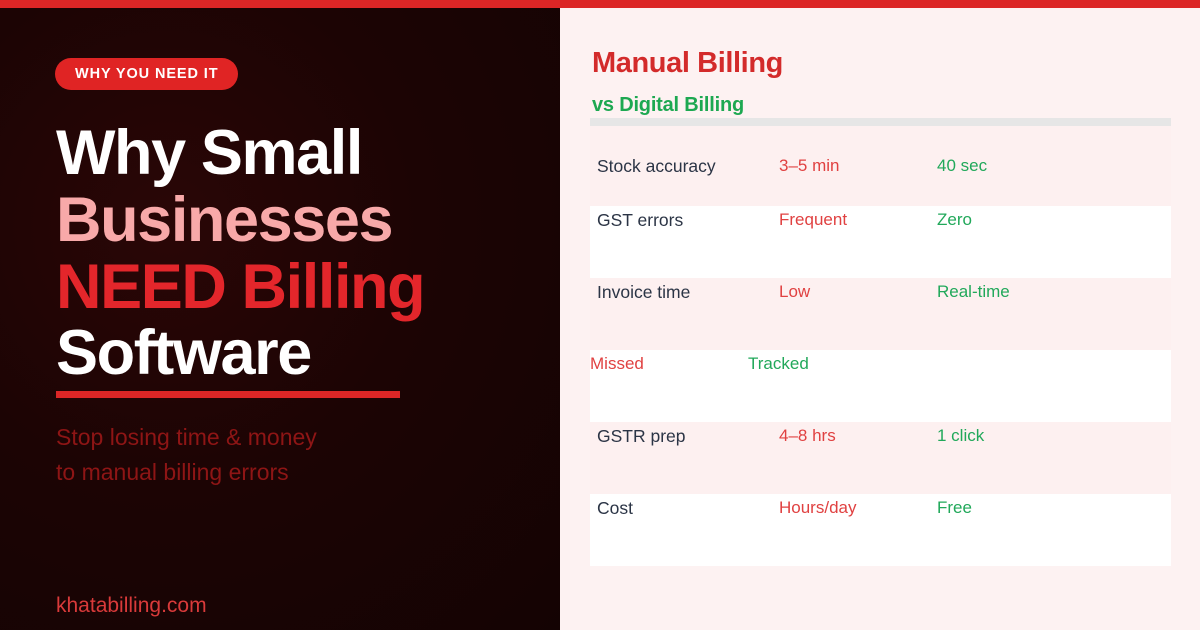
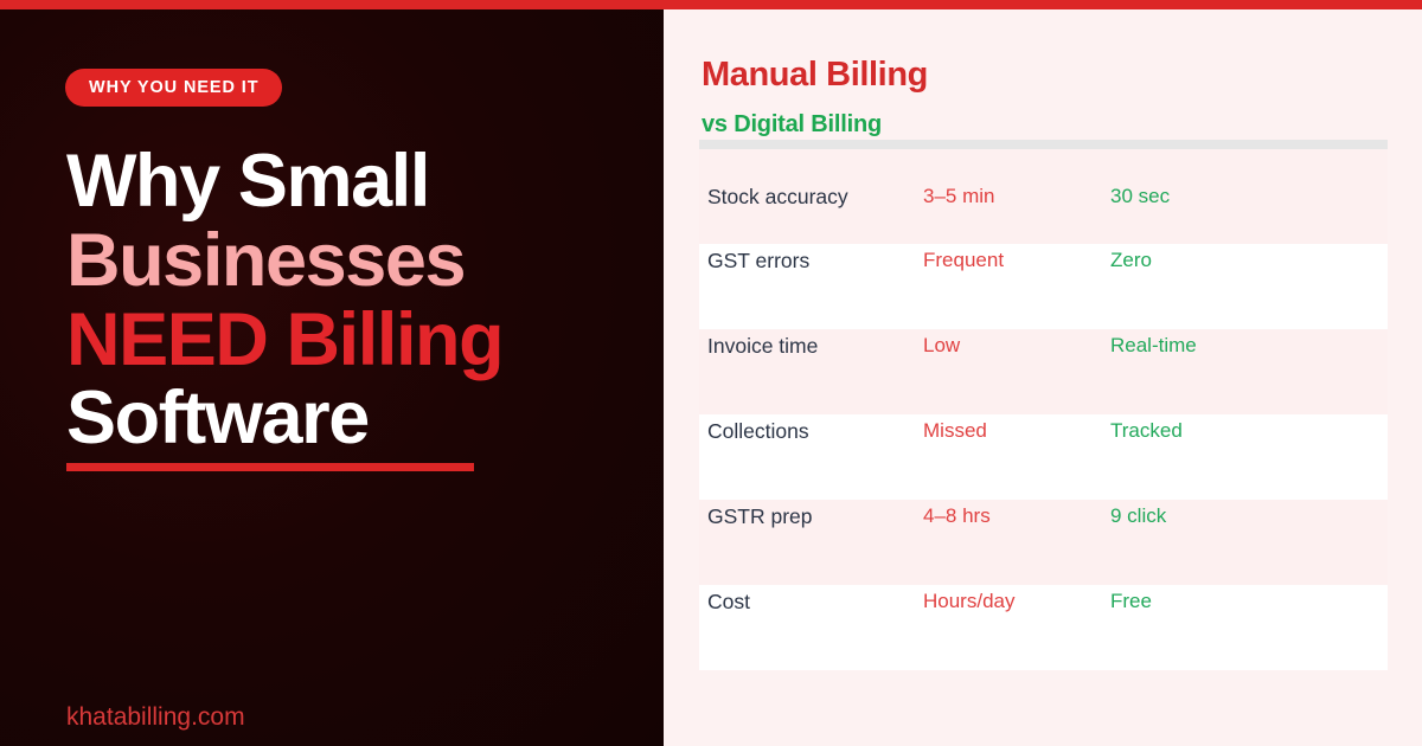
  WHY YOU NEED IT
  Why Small
  Businesses
  NEED Billing
  Software
- Stop losing time & money
- to manual billing errors
  khatabilling.com
  Manual Billing
  vs Digital Billing
  Stock accuracy
  3–5 min
- 40 sec
+ 30 sec
  GST errors
  Frequent
  Zero
  Invoice time
  Low
  Real-time
+ Collections
  Missed
  Tracked
  GSTR prep
  4–8 hrs
- 1 click
+ 9 click
  Cost
  Hours/day
  Free
